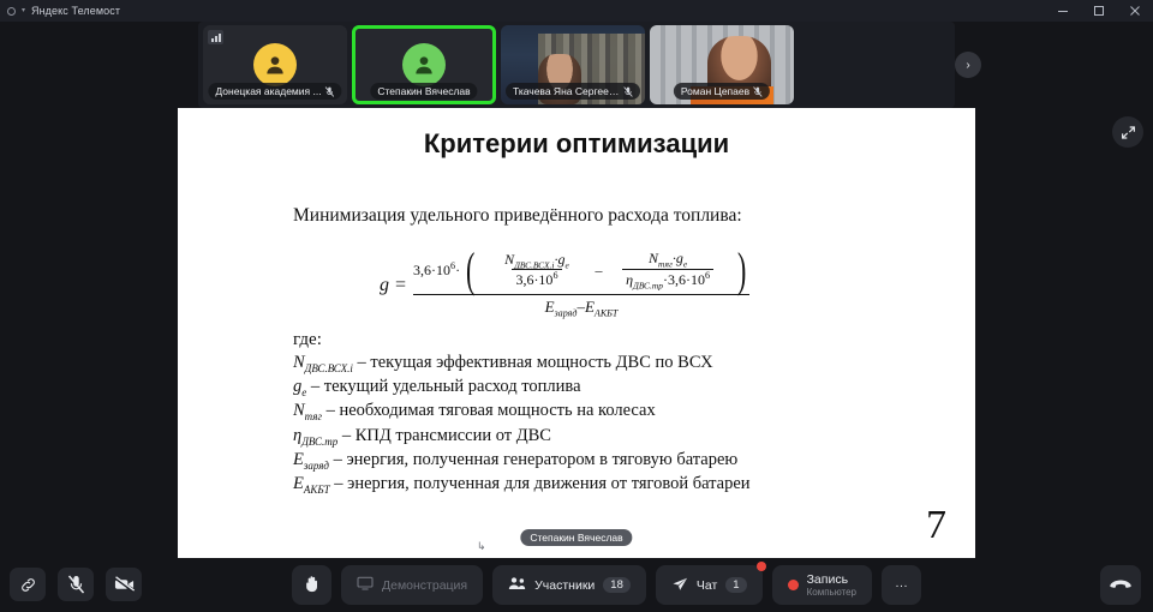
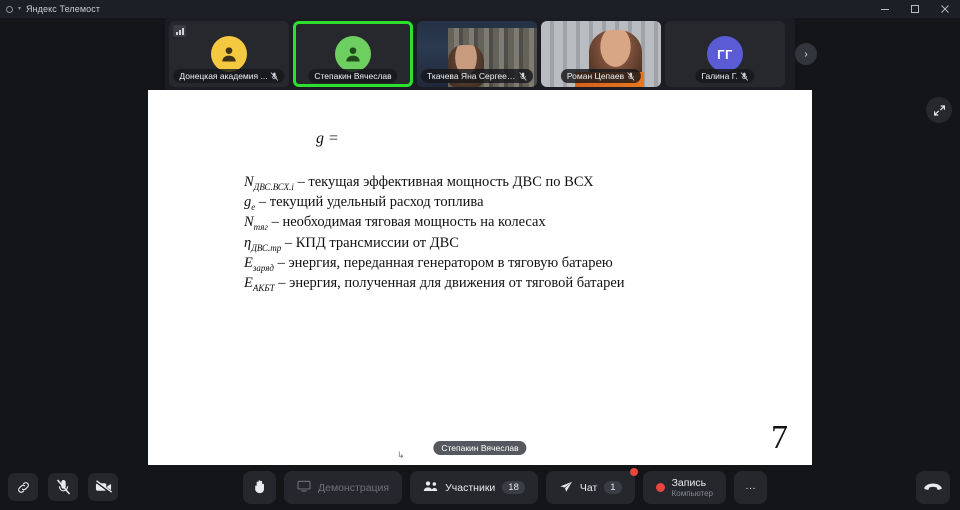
  Яндекс Телемост
  Донецкая академия ...
  Степакин Вячеслав
  Ткачева Яна Сергеев..
  Роман Цепаев
+ ГГ
+ Галина Г.
  ›
- Критерии оптимизации
- Минимизация удельного приведённого расхода топлива:
  g =
- 3,6·106·
- (
- NДВС.ВСХ.i·ge 3,6·106
- –
- Nтяг·ge ηДВС.тр·3,6·106
- )
- Eзаряд–EАКБТ
- где:
  NДВС.ВСХ.i – текущая эффективная мощность ДВС по ВСХ
  ge – текущий удельный расход топлива
  Nтяг – необходимая тяговая мощность на колесах
  ηДВС.тр – КПД трансмиссии от ДВС
- Eзаряд – энергия, полученная генератором в тяговую батарею
+ Eзаряд – энергия, переданная генератором в тяговую батарею
  EАКБТ – энергия, полученная для движения от тяговой батареи
  7
  Степакин Вячеслав
  ↳
  Демонстрация
  Участники
  18
  Чат
  1
  Запись
  Компьютер
  ···
